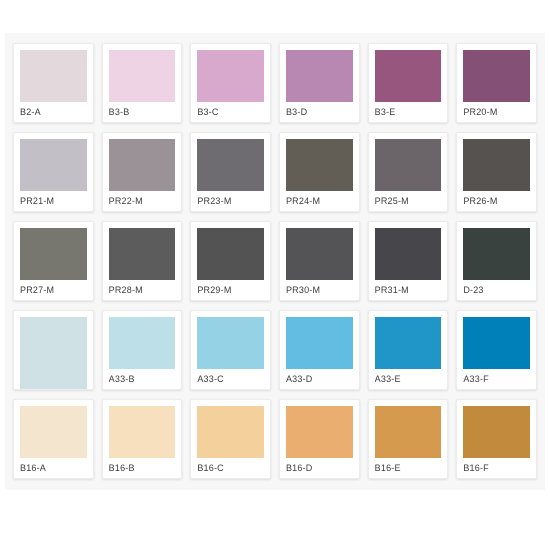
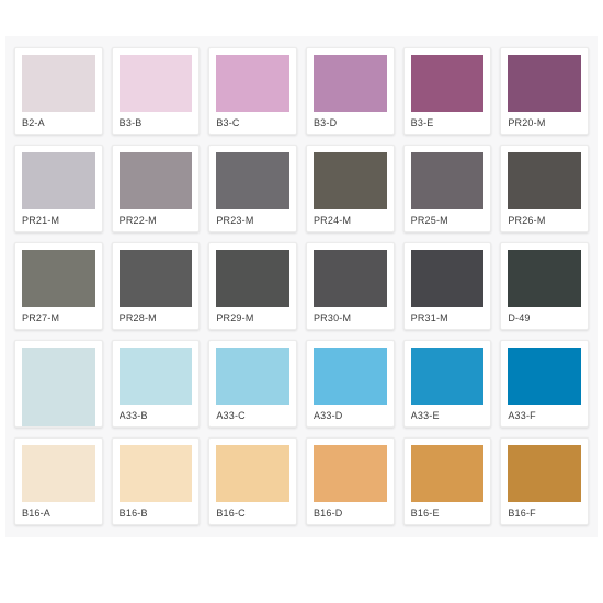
  B2-A
  B3-B
  B3-C
  B3-D
  B3-E
  PR20-M
  PR21-M
  PR22-M
  PR23-M
  PR24-M
  PR25-M
  PR26-M
  PR27-M
  PR28-M
  PR29-M
  PR30-M
  PR31-M
- D-23
+ D-49
  A33-B
  A33-C
  A33-D
  A33-E
  A33-F
  B16-A
  B16-B
  B16-C
  B16-D
  B16-E
  B16-F
